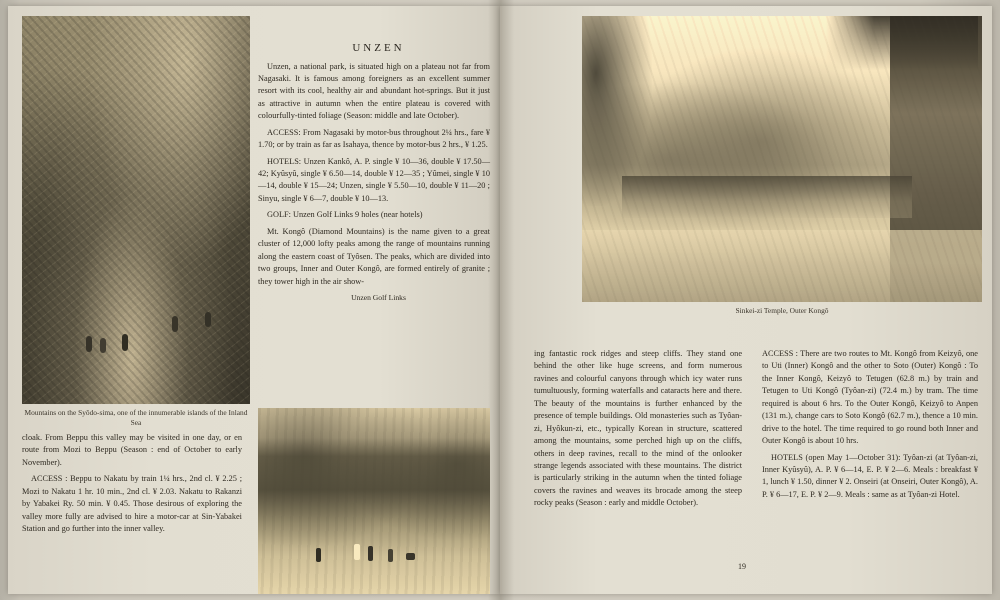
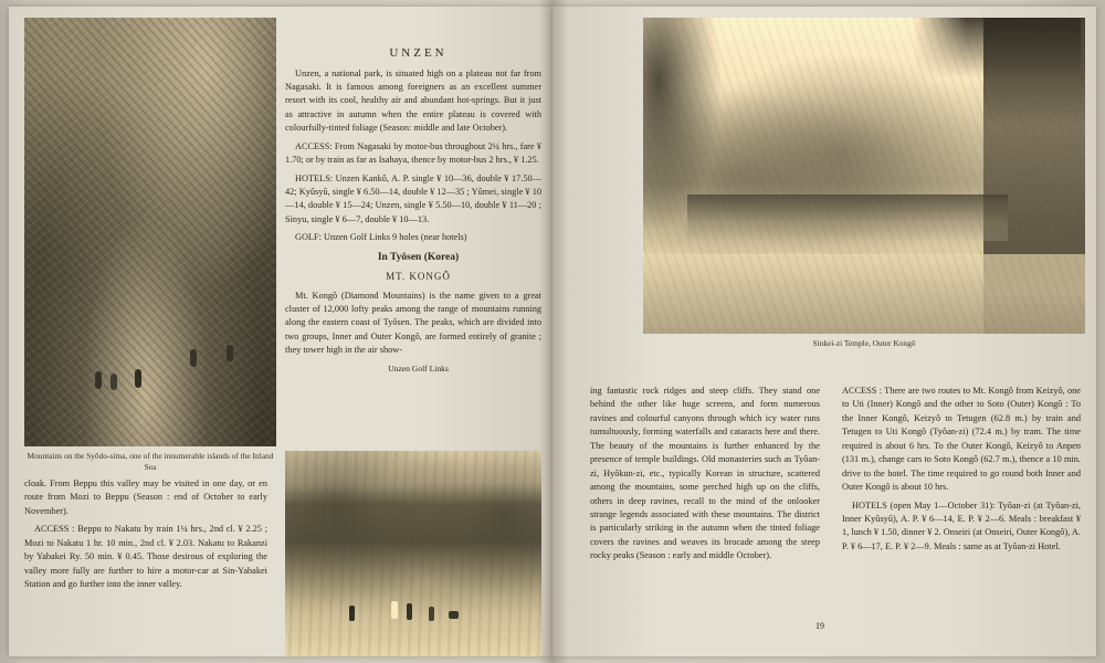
  Mountains on the Syôdo-sima, one of the innumerable islands of the Inland Sea
  UNZEN
  Unzen, a national park, is situated high on a plateau not far from Nagasaki. It is famous among foreigners as an excellent summer resort with its cool, healthy air and abundant hot-springs. But it just as attractive in autumn when the entire plateau is covered with colourfully-tinted foliage (Season: middle and late October).
  ACCESS: From Nagasaki by motor-bus throughout 2¼ hrs., fare ¥ 1.70; or by train as far as Isahaya, thence by motor-bus 2 hrs., ¥ 1.25.
  HOTELS: Unzen Kankô, A. P. single ¥ 10—36, double ¥ 17.50—42; Kyûsyû, single ¥ 6.50—14, double ¥ 12—35 ; Yûmei, single ¥ 10—14, double ¥ 15—24; Unzen, single ¥ 5.50—10, double ¥ 11—20 ; Sinyu, single ¥ 6—7, double ¥ 10—13.
  GOLF: Unzen Golf Links 9 holes (near hotels)
+ In Tyôsen (Korea)
+ MT. KONGÔ
  Mt. Kongô (Diamond Mountains) is the name given to a great cluster of 12,000 lofty peaks among the range of mountains running along the eastern coast of Tyôsen. The peaks, which are divided into two groups, Inner and Outer Kongô, are formed entirely of granite ; they tower high in the air show-
  Unzen Golf Links
  cloak. From Beppu this valley may be visited in one day, or en route from Mozi to Beppu (Season : end of October to early November).
- ACCESS : Beppu to Nakatu by train 1¼ hrs., 2nd cl. ¥ 2.25 ; Mozi to Nakatu 1 hr. 10 min., 2nd cl. ¥ 2.03. Nakatu to Rakanzi by Yabakei Ry. 50 min. ¥ 0.45. Those desirous of exploring the valley more fully are advised to hire a motor-car at Sin-Yabakei Station and go further into the inner valley.
+ ACCESS : Beppu to Nakatu by train 1¼ hrs., 2nd cl. ¥ 2.25 ; Mozi to Nakatu 1 hr. 10 min., 2nd cl. ¥ 2.03. Nakatu to Rakanzi by Yabakei Ry. 50 min. ¥ 0.45. Those desirous of exploring the valley more fully are further to hire a motor-car at Sin-Yabakei Station and go further into the inner valley.
  Sinkei-zi Temple, Outer Kongô
  ing fantastic rock ridges and steep cliffs. They stand one behind the other like huge screens, and form numerous ravines and colourful canyons through which icy water runs tumultuously, forming waterfalls and cataracts here and there. The beauty of the mountains is further enhanced by the presence of temple buildings. Old monasteries such as Tyôan-zi, Hyôkun-zi, etc., typically Korean in structure, scattered among the mountains, some perched high up on the cliffs, others in deep ravines, recall to the mind of the onlooker strange legends associated with these mountains. The district is particularly striking in the autumn when the tinted foliage covers the ravines and weaves its brocade among the steep rocky peaks (Season : early and middle October).
  ACCESS : There are two routes to Mt. Kongô from Keizyô, one to Uti (Inner) Kongô and the other to Soto (Outer) Kongô : To the Inner Kongô, Keizyô to Tetugen (62.8 m.) by train and Tetugen to Uti Kongô (Tyôan-zi) (72.4 m.) by tram. The time required is about 6 hrs. To the Outer Kongô, Keizyô to Anpen (131 m.), change cars to Soto Kongô (62.7 m.), thence a 10 min. drive to the hotel. The time required to go round both Inner and Outer Kongô is about 10 hrs.
  HOTELS (open May 1—October 31): Tyôan-zi (at Tyôan-zi, Inner Kyûsyû), A. P. ¥ 6—14, E. P. ¥ 2—6. Meals : breakfast ¥ 1, lunch ¥ 1.50, dinner ¥ 2. Onseiri (at Onseiri, Outer Kongô), A. P. ¥ 6—17, E. P. ¥ 2—9. Meals : same as at Tyôan-zi Hotel.
  19
